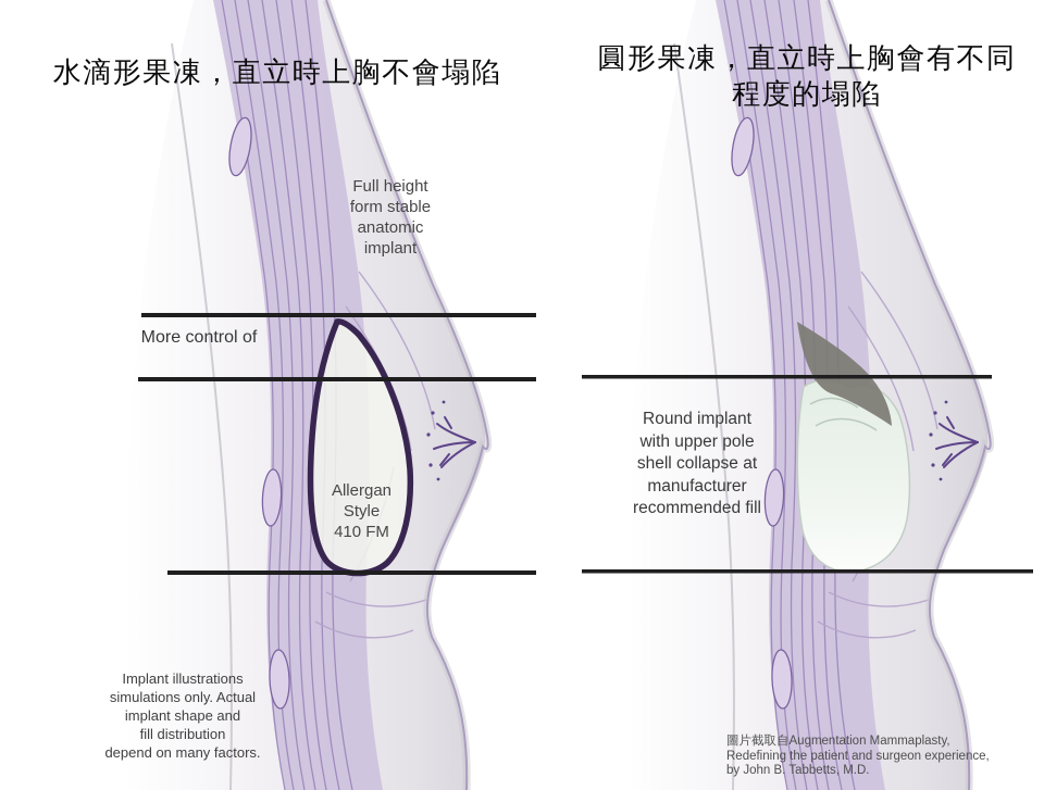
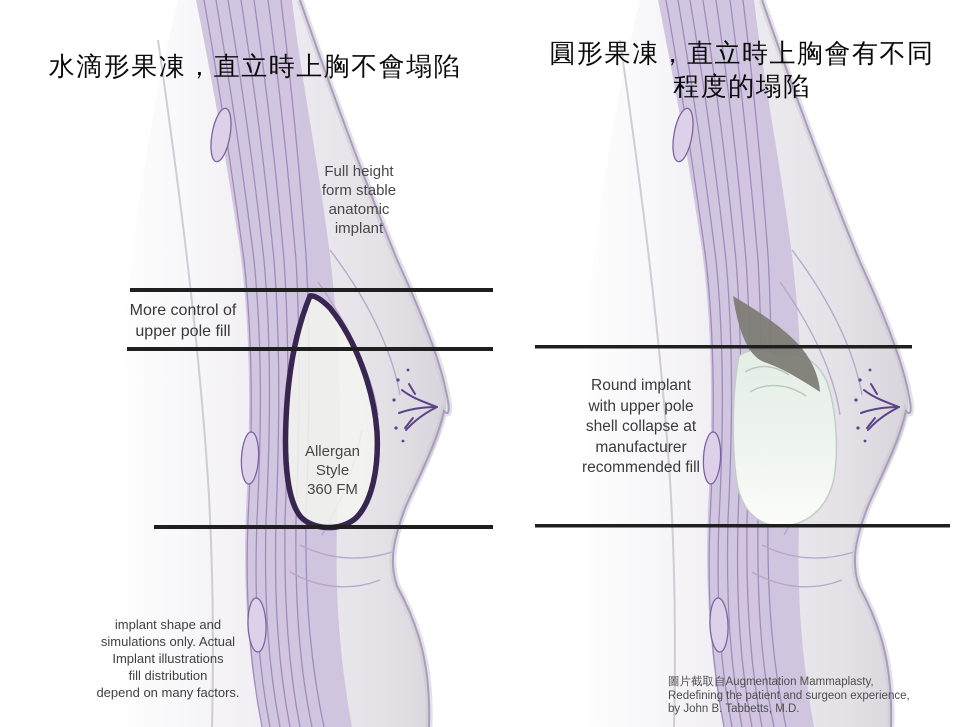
  水滴形果凍，直立時上胸不會塌陷
  圓形果凍，直立時上胸會有不同
  程度的塌陷
  Full height
  form stable
  anatomic
  implant
  More control of
+ upper pole fill
  Allergan
  Style
- 410 FM
+ 360 FM
- Implant illustrations
+ implant shape and
  simulations only. Actual
- implant shape and
+ Implant illustrations
  fill distribution
  depend on many factors.
  Round implant
  with upper pole
  shell collapse at
  manufacturer
  recommended fill
  圖片截取自Augmentation Mammaplasty,
  Redefining the patient and surgeon experience,
  by John B. Tabbetts, M.D.
